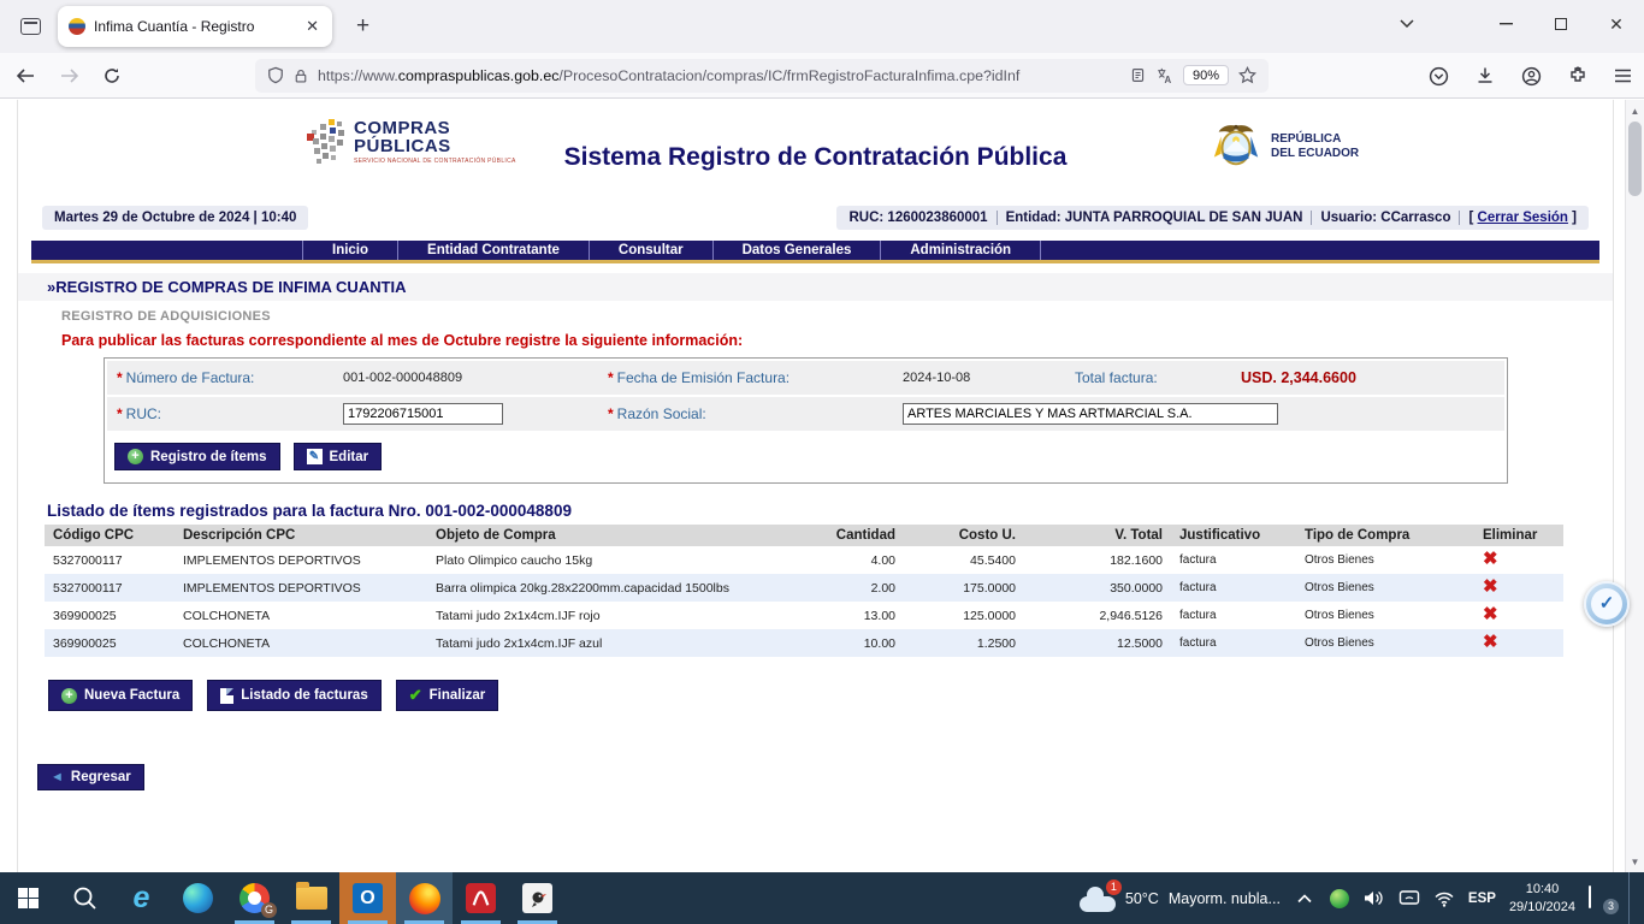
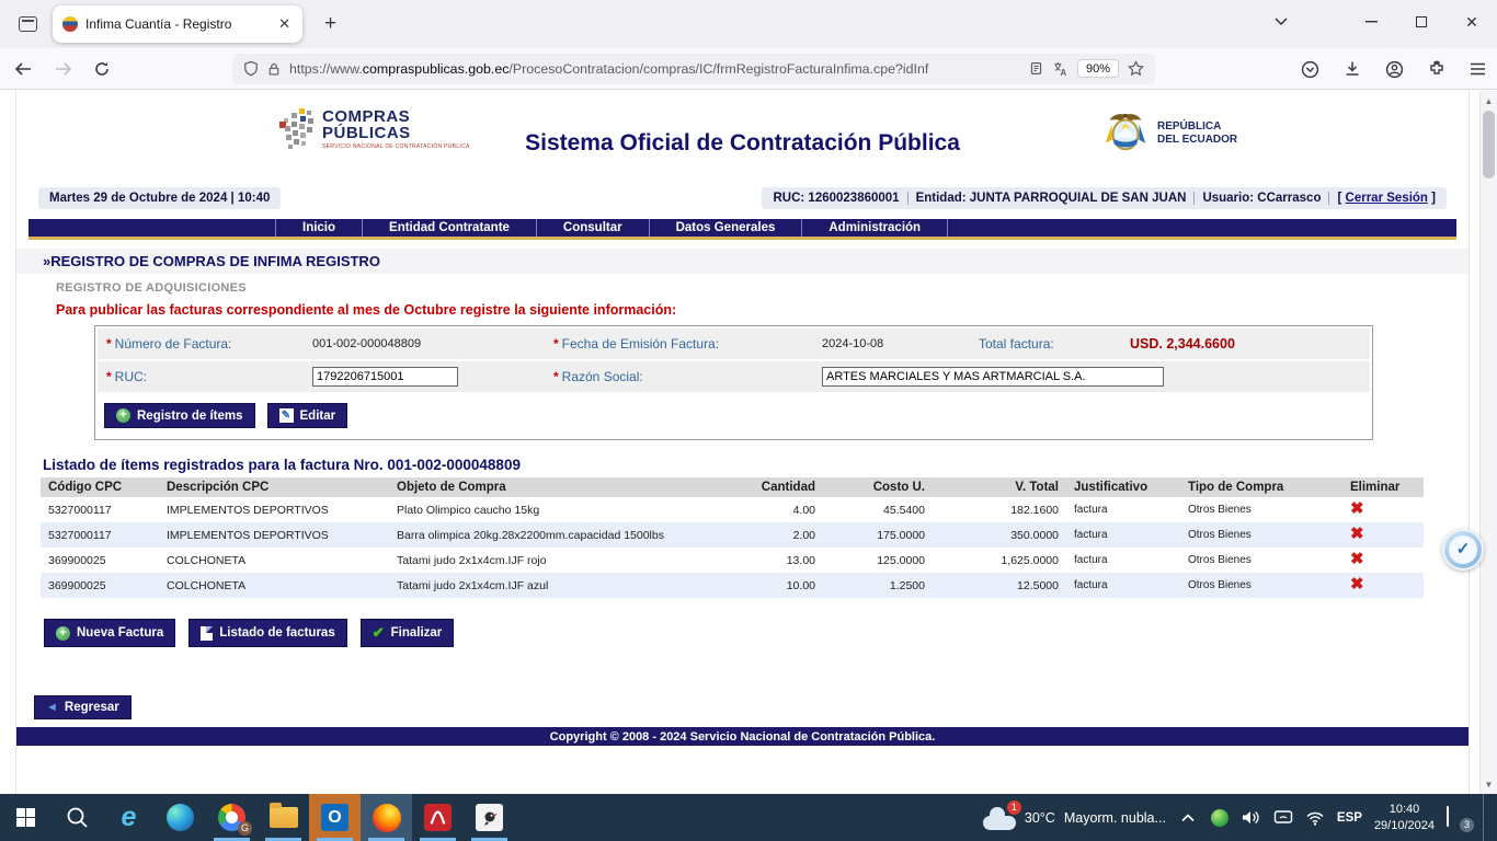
  Infima Cuantía - Registro
  ✕
  +
  ✕
  https://www.compraspublicas.gob.ec/ProcesoContratacion/compras/IC/frmRegistroFacturaInfima.cpe?idInf
  A
  90%
  COMPRAS
  PÚBLICAS
- Sistema Registro de Contratación Pública
+ Sistema Oficial de Contratación Pública
  REPÚBLICA
  DEL ECUADOR
  Martes 29 de Octubre de 2024 | 10:40
  RUC: 1260023860001
  Entidad: JUNTA PARROQUIAL DE SAN JUAN
  Usuario: CCarrasco
  [ Cerrar Sesión ]
  Inicio
  Entidad Contratante
  Consultar
  Datos Generales
  Administración
- »REGISTRO DE COMPRAS DE INFIMA CUANTIA
+ »REGISTRO DE COMPRAS DE INFIMA REGISTRO
  REGISTRO DE ADQUISICIONES
  Para publicar las facturas correspondiente al mes de Octubre registre la siguiente información:
  * Número de Factura:
  001-002-000048809
  * Fecha de Emisión Factura:
  2024-10-08
  Total factura:
  USD. 2,344.6600
  * RUC:
  1792206715001
  * Razón Social:
  ARTES MARCIALES Y MAS ARTMARCIAL S.A.
  +
  Registro de ítems
  ✎
  Editar
  Listado de ítems registrados para la factura Nro. 001-002-000048809
  Código CPC	Descripción CPC	Objeto de Compra	Cantidad	Costo U.	V. Total	Justificativo	Tipo de Compra	Eliminar
  5327000117	IMPLEMENTOS DEPORTIVOS	Plato Olimpico caucho 15kg	4.00	45.5400	182.1600	factura	Otros Bienes	✖
  5327000117	IMPLEMENTOS DEPORTIVOS	Barra olimpica 20kg.28x2200mm.capacidad 1500lbs	2.00	175.0000	350.0000	factura	Otros Bienes	✖
- 369900025	COLCHONETA	Tatami judo 2x1x4cm.IJF rojo	13.00	125.0000	2,946.5126	factura	Otros Bienes	✖
+ 369900025	COLCHONETA	Tatami judo 2x1x4cm.IJF rojo	13.00	125.0000	1,625.0000	factura	Otros Bienes	✖
  369900025	COLCHONETA	Tatami judo 2x1x4cm.IJF azul	10.00	1.2500	12.5000	factura	Otros Bienes	✖
  +
  Nueva Factura
  Listado de facturas
  ✔
  Finalizar
  ◄
  Regresar
+ Copyright © 2008 - 2024 Servicio Nacional de Contratación Pública.
  ✓
  ▲
  ▼
  e
  O
  1
- 50°C
+ 30°C
  Mayorm. nubla...
  ESP
  10:40
  29/10/2024
  3
